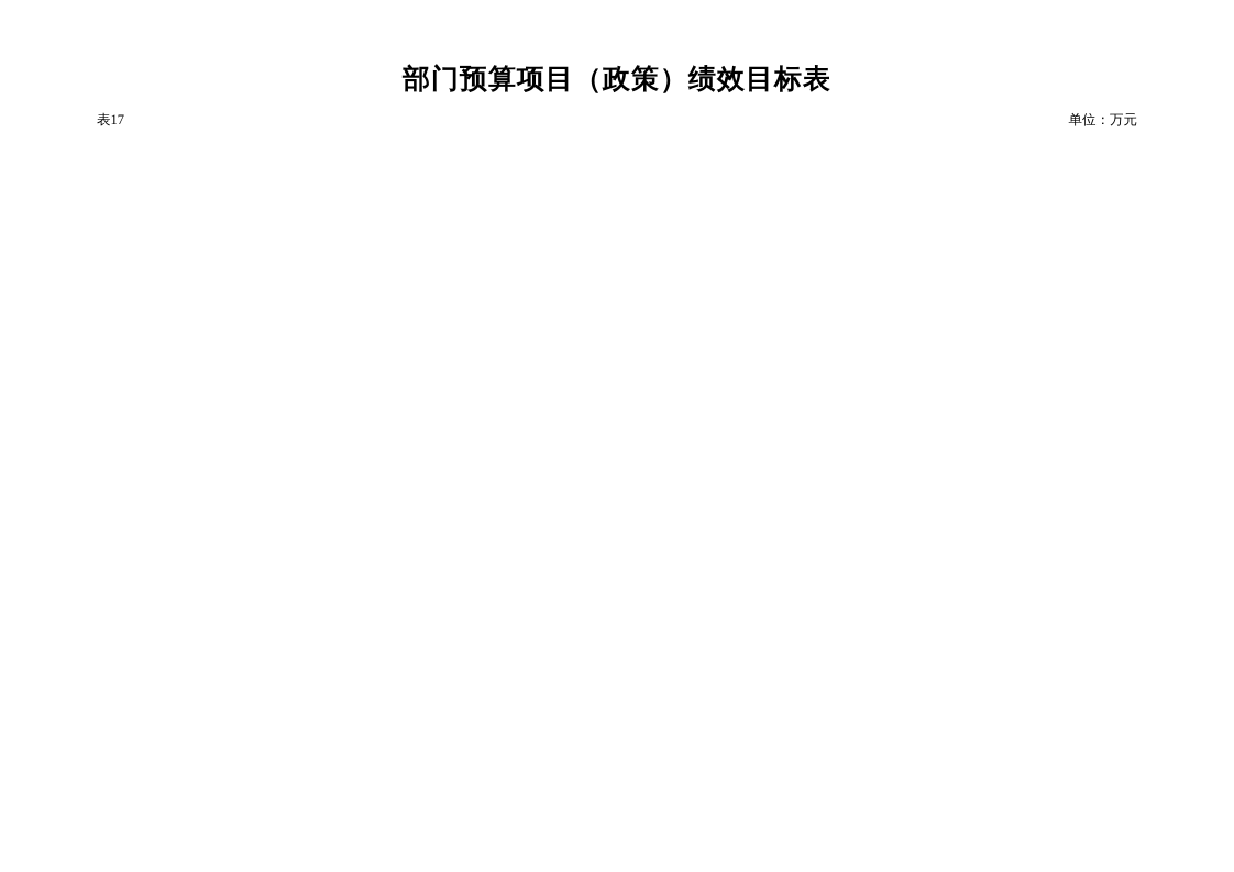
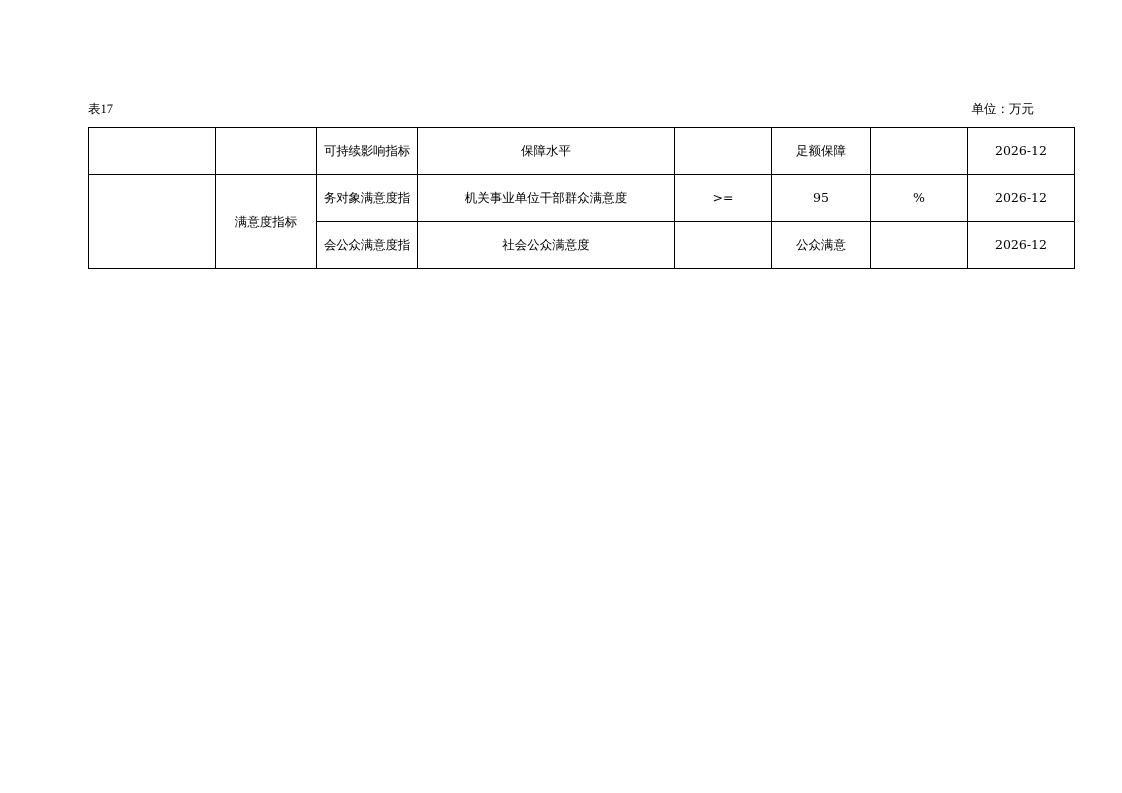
- 部门预算项目（政策）绩效目标表
  表17
  单位：万元
+ 		可持续影响指标	保障水平		足额保障		2026-12
+ 	满意度指标	务对象满意度指	机关事业单位干部群众满意度	>=	95	%	2026-12
+ 会公众满意度指	社会公众满意度		公众满意		2026-12
